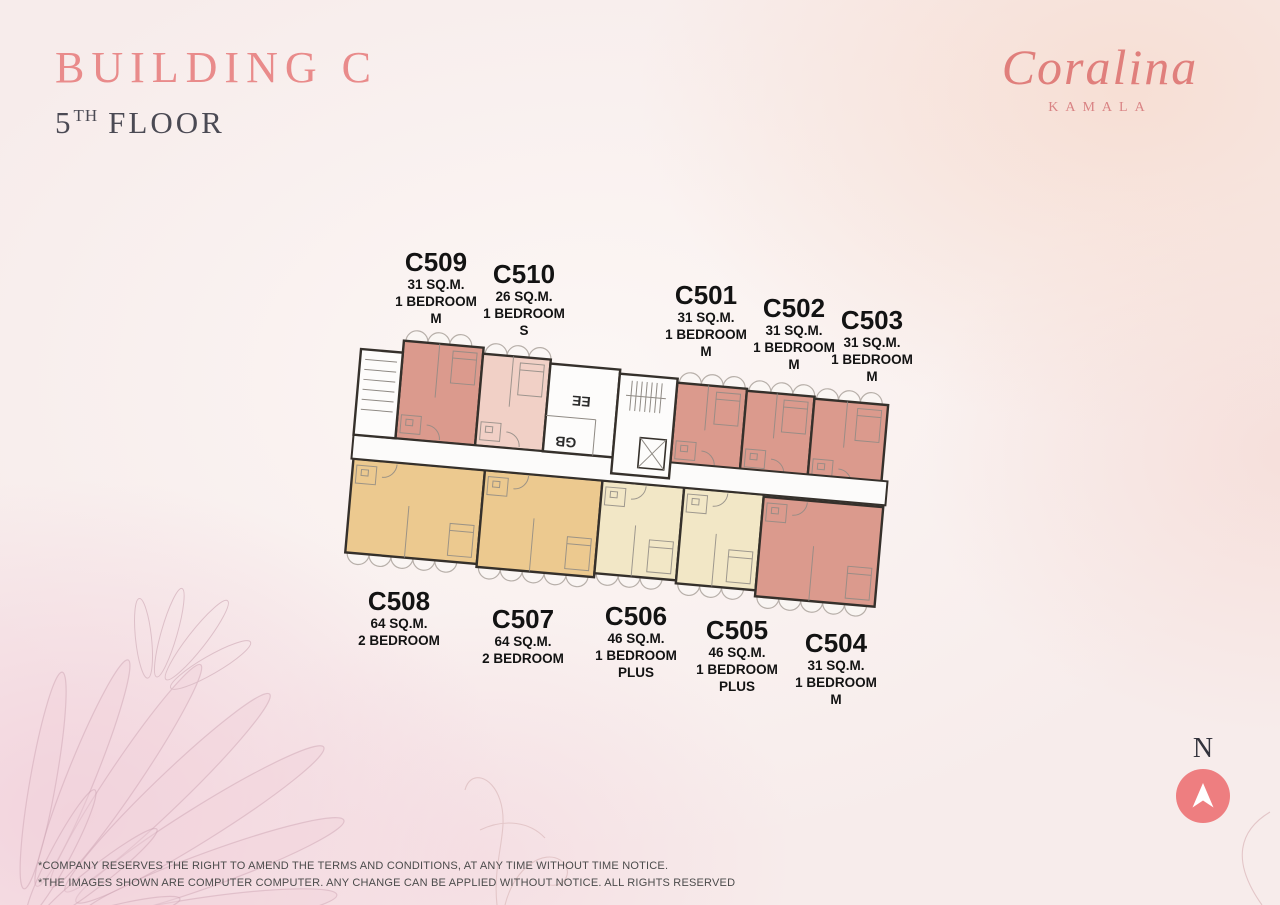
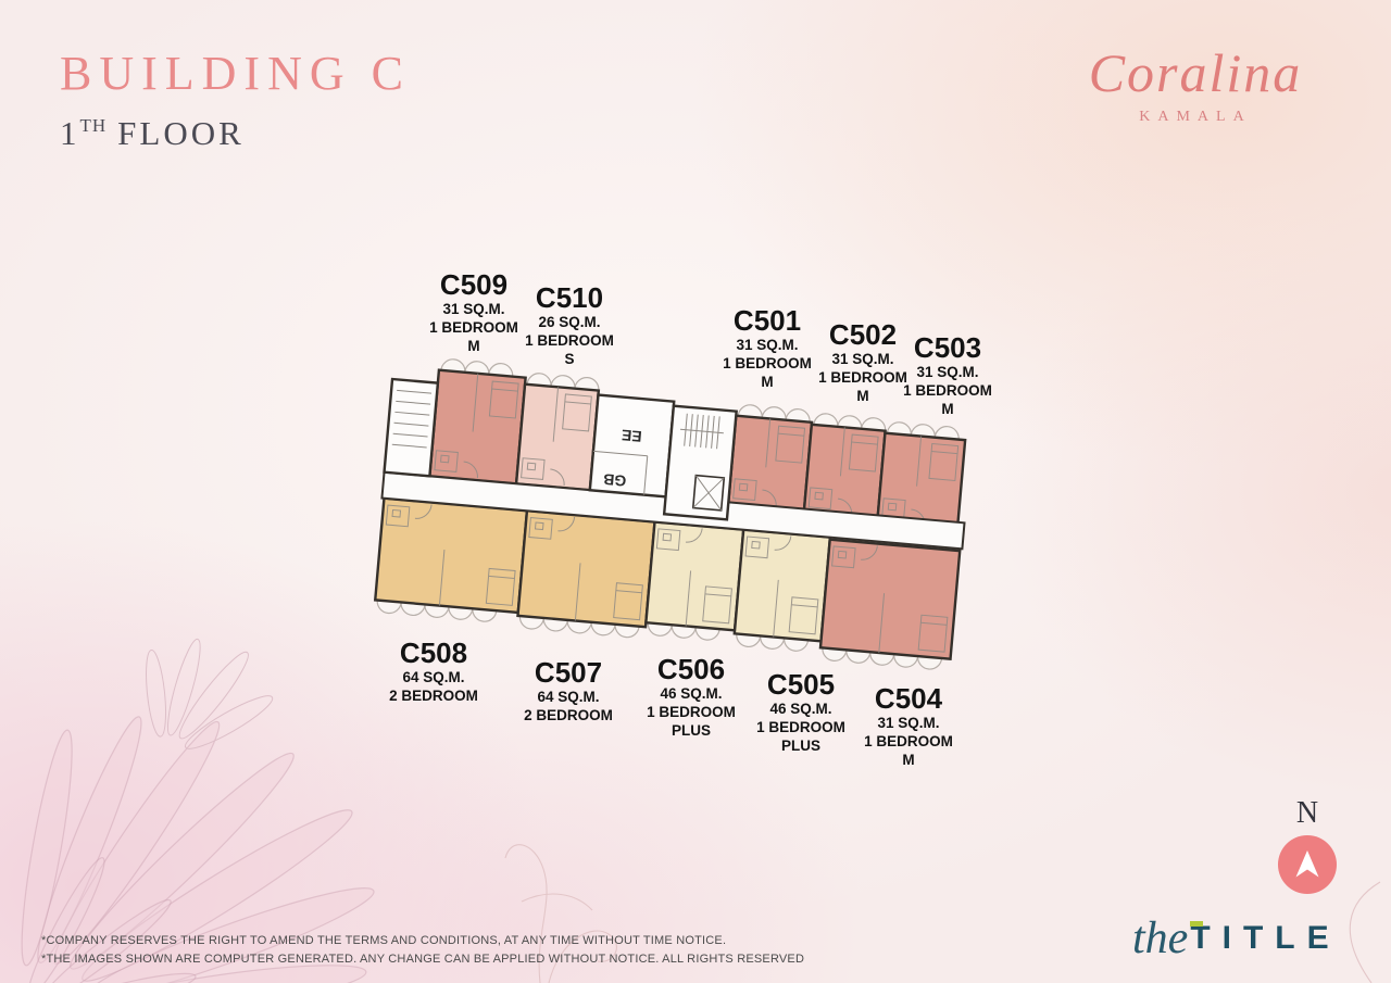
  C509
  31 SQ.M.
  1 BEDROOM
  M
  C510
  26 SQ.M.
  1 BEDROOM
  S
  C501
  31 SQ.M.
  1 BEDROOM
  M
  C502
  31 SQ.M.
  1 BEDROOM
  M
  C503
  31 SQ.M.
  1 BEDROOM
  M
  C508
  64 SQ.M.
  2 BEDROOM
  C507
  64 SQ.M.
  2 BEDROOM
  C506
  46 SQ.M.
  1 BEDROOM
  PLUS
  C505
  46 SQ.M.
  1 BEDROOM
  PLUS
  C504
  31 SQ.M.
  1 BEDROOM
  M
  BUILDING C
- 5TH FLOOR
+ 1TH FLOOR
  Coralina
  KAMALA
  N
+ theTITLE
  *COMPANY RESERVES THE RIGHT TO AMEND THE TERMS AND CONDITIONS, AT ANY TIME WITHOUT TIME NOTICE.
- *THE IMAGES SHOWN ARE COMPUTER COMPUTER. ANY CHANGE CAN BE APPLIED WITHOUT NOTICE. ALL RIGHTS RESERVED
+ *THE IMAGES SHOWN ARE COMPUTER GENERATED. ANY CHANGE CAN BE APPLIED WITHOUT NOTICE. ALL RIGHTS RESERVED
